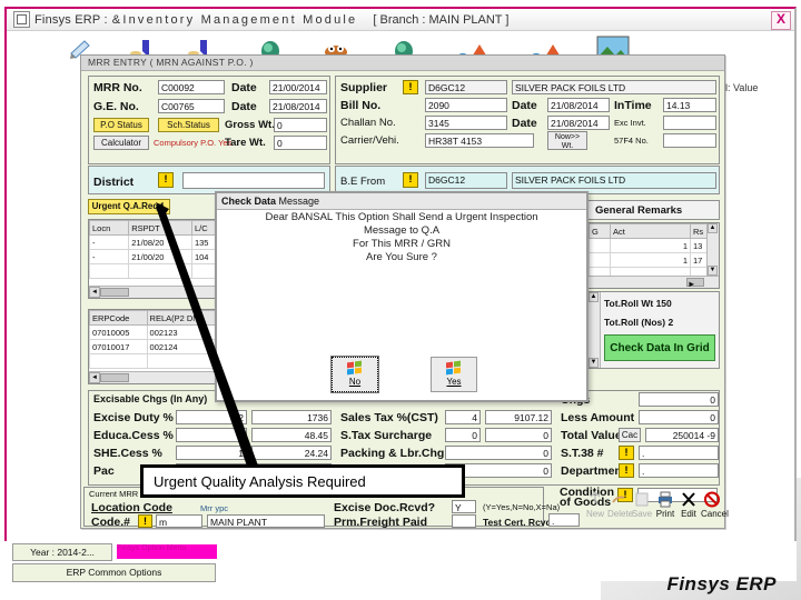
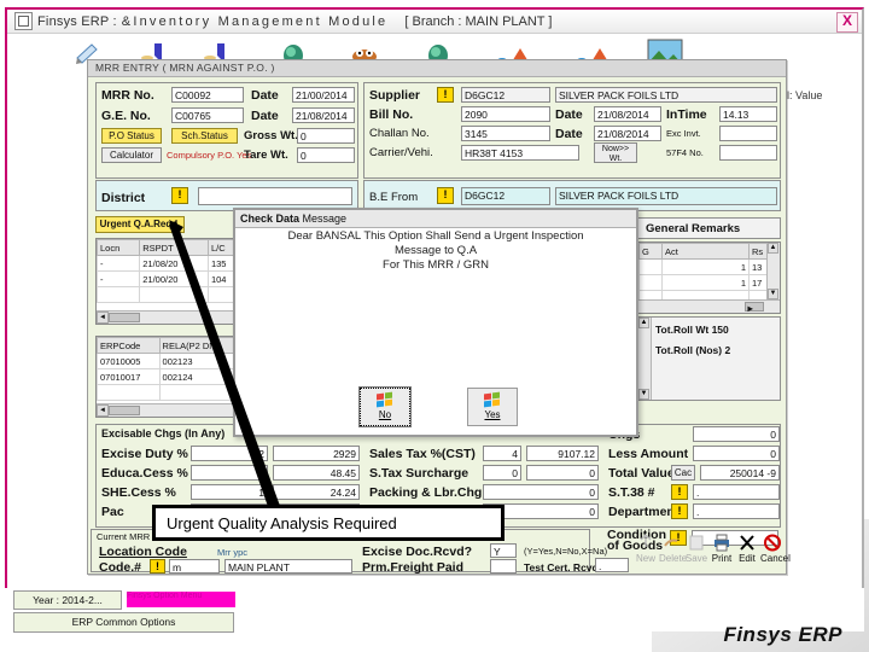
  Finsys ERP :
  &Inventory Management Module
  [ Branch : MAIN PLANT ]
  X
  MRR ENTRY ( MRN AGAINST P.O. )
  MRR No.
  C00092
  Date
  21/00/2014
  G.E. No.
  C00765
  Date
  21/08/2014
  P.O Status
  Sch.Status
  Gross Wt
  0
  Calculator
  Compulsory P.O. Yes
  Tare Wt.
  0
  District
  !
  Supplier
  !
  D6GC12
  SILVER PACK FOILS LTD
  Bill No.
  2090
  Date
  21/08/2014
  InTime
  14.13
  Challan No.
  3145
  Date
  21/08/2014
  Exc Invt.
  Carrier/Vehi.
  HR38T 4153
  57F4 No.
  B.E From
  !
  D6GC12
  SILVER PACK FOILS LTD
  Urgent Q.A.Req.
  Locn	RSPDT	L/C
  -	21/08/20	135
  -	21/00/20	104
  ERPCode	RELA(P2 D
  07010005	002123
  07010017	002124
  General Remarks
  G	Act	Rs
  	1	13
  	1	17
  ►
  Tot.Roll Wt 150
  Tot.Roll (Nos) 2
- Check Data In Grid
  Excisable Chgs (In Any)
  Excise Duty %
- 1736
+ 2929
  Educa.Cess %
  48.45
  SHE.Cess %
  1
  24.24
  Pac
  Sales Tax %(CST)
  4
  9107.12
  S.Tax Surcharge
  0
  0
  Packing & Lbr.Chg
  0
  0
  0
  Less Amount
  0
  Total Valu
  Cac
  250014 -9
  S.T.38 #
  !
  .
  Departme
  !
  .
  Condiion of Goods
  !
  Location Code
  Mrr ypc
  Code.#
  !
  m
  MAIN PLANT
  Excise Doc.Rcvd?
  Y
  (Y=Yes,N=No,X=Na)
  Prm.Freight Paid
  Test Cert. Rcv
  .
  New
  Delete
  Save
  Print
  Edit
  Cancel
  l: Value
  Check Data Message
  Dear BANSAL This Option Shall Send a Urgent Inspection
  Message to Q.A
  For This MRR / GRN
- Are You Sure ?
  No
  Yes
  Urgent Quality Analysis Required
  Year : 2014-2...
  ERP Common Options
  Finsys ERP
